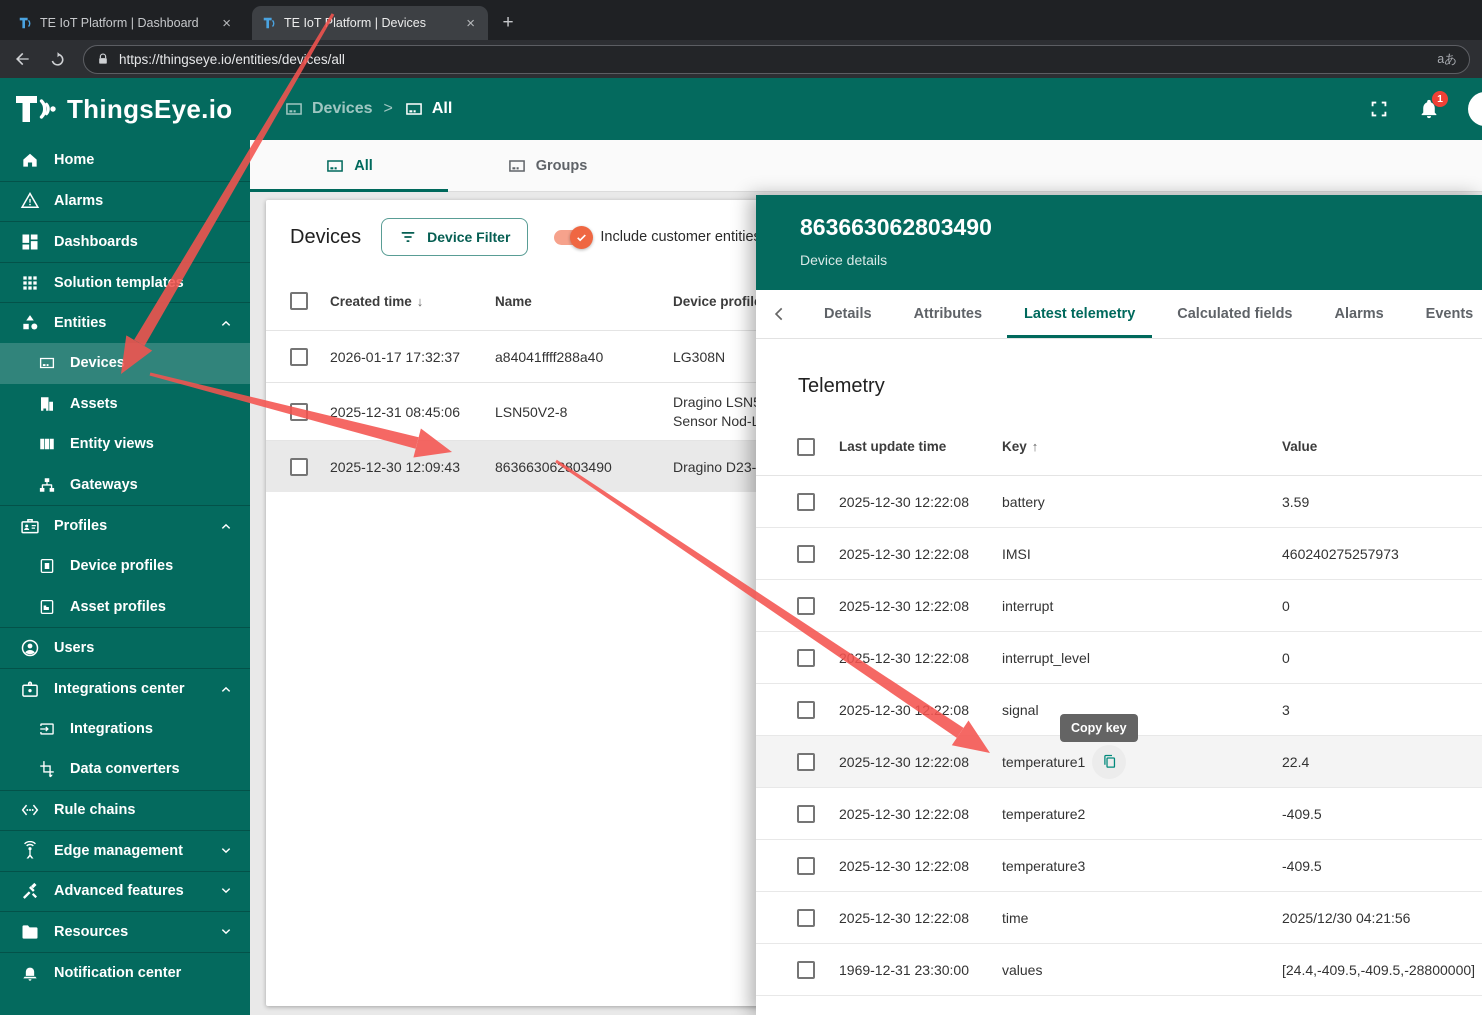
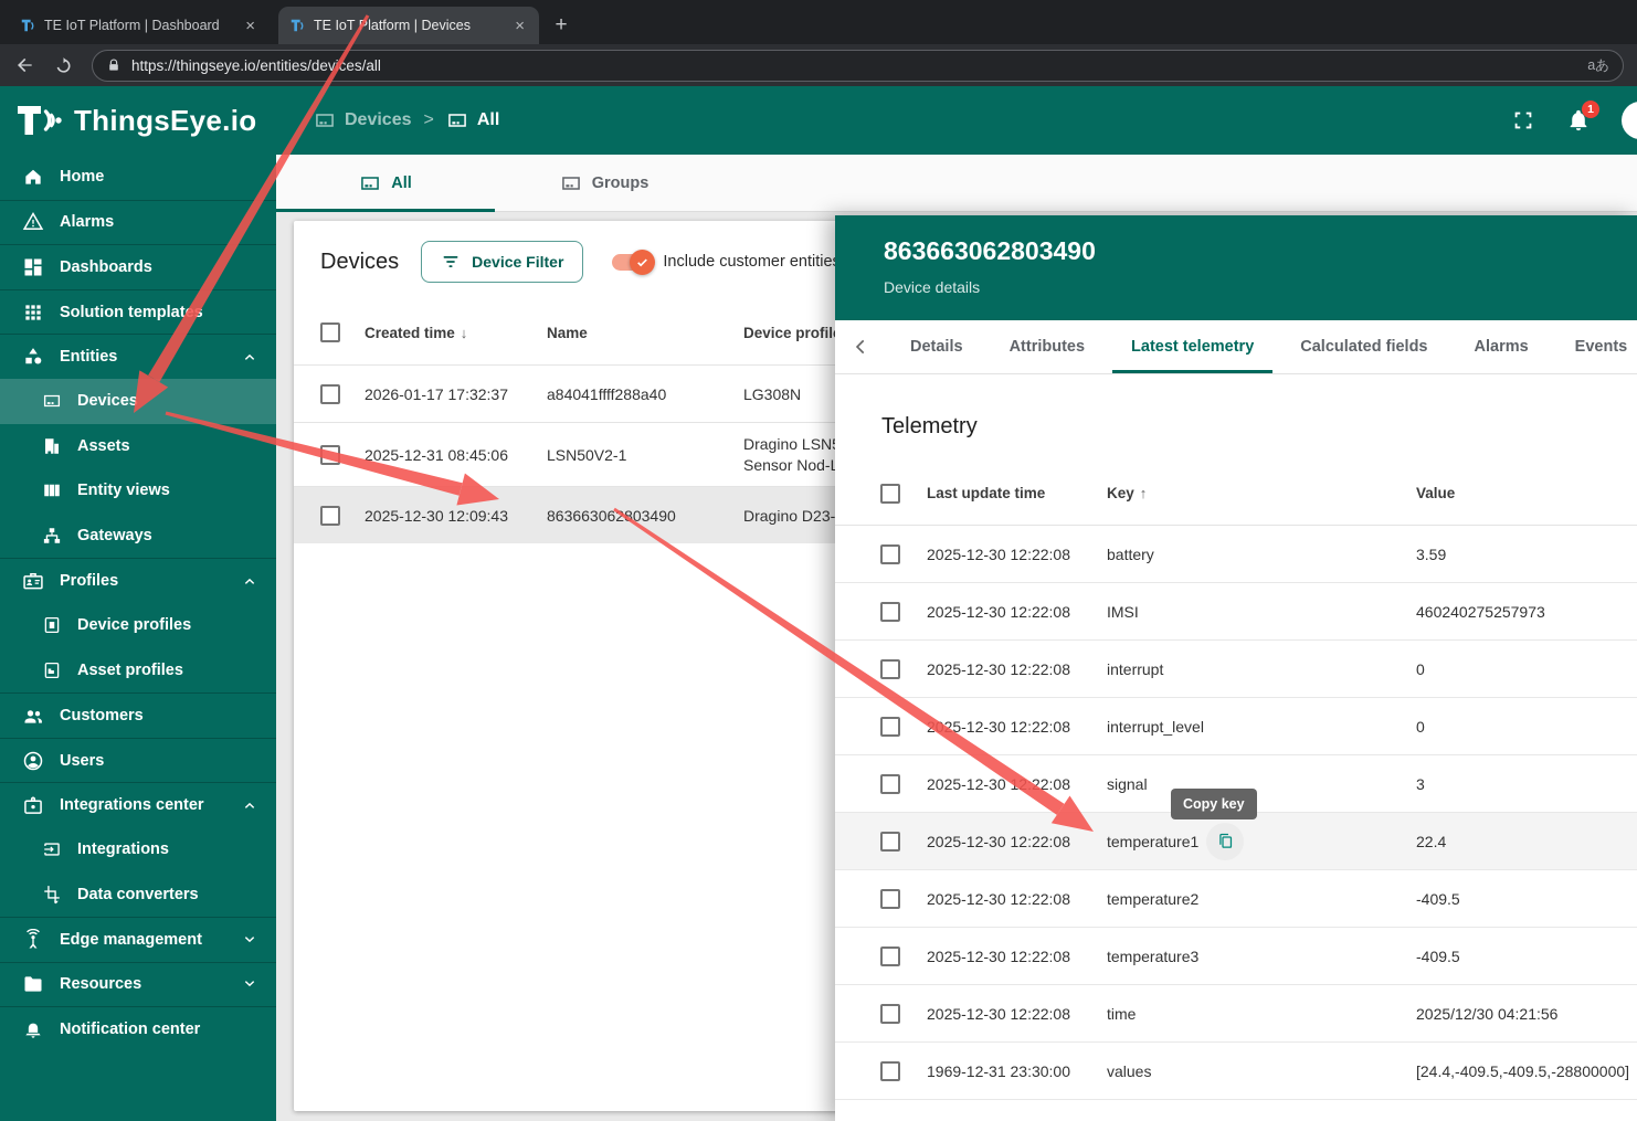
  TE IoT Platform | Dashboard
  ×
  TE IoT Platform | Devices
  ×
  +
  https://thingseye.io/entities/devices/all
  aあ
  ThingsEye.io
  Devices
  >
  All
  1
  Home
  Alarms
  Dashboards
  Solution templates
  Entities
  Devices
  Assets
  Entity views
  Gateways
  Profiles
  Device profiles
  Asset profiles
+ Customers
  Users
  Integrations center
  Integrations
  Data converters
- Rule chains
  Edge management
- Advanced features
  Resources
  Notification center
  All
  Groups
  Devices
  Device Filter
  Include customer entitie
  Created time
  ↓
  Name
  Device profil
  2026-01-17 17:32:37
  a84041ffff288a40
  LG308N
  2025-12-31 08:45:06
- LSN50V2-8
+ LSN50V2-1
  Dragino LSN
  Sensor Nod-
  2025-12-30 12:09:43
  863663062803490
  Dragino D23-
  863663062803490
  Device details
  Details
  Attributes
  Latest telemetry
  Calculated fields
  Alarms
  Events
  Telemetry
  Last update time
  Key
  ↑
  Value
  2025-12-30 12:22:08
  battery
  3.59
  2025-12-30 12:22:08
  IMSI
  460240275257973
  2025-12-30 12:22:08
  interrupt
  0
  2025-12-30 12:22:08
  interrupt_level
  0
  2025-12-30 12:22:08
  signal
  3
  2025-12-30 12:22:08
  temperature1
  22.4
  2025-12-30 12:22:08
  temperature2
  -409.5
  2025-12-30 12:22:08
  temperature3
  -409.5
  2025-12-30 12:22:08
  time
  2025/12/30 04:21:56
  1969-12-31 23:30:00
  values
  [24.4,-409.5,-409.5,-28800000]
  Copy key
